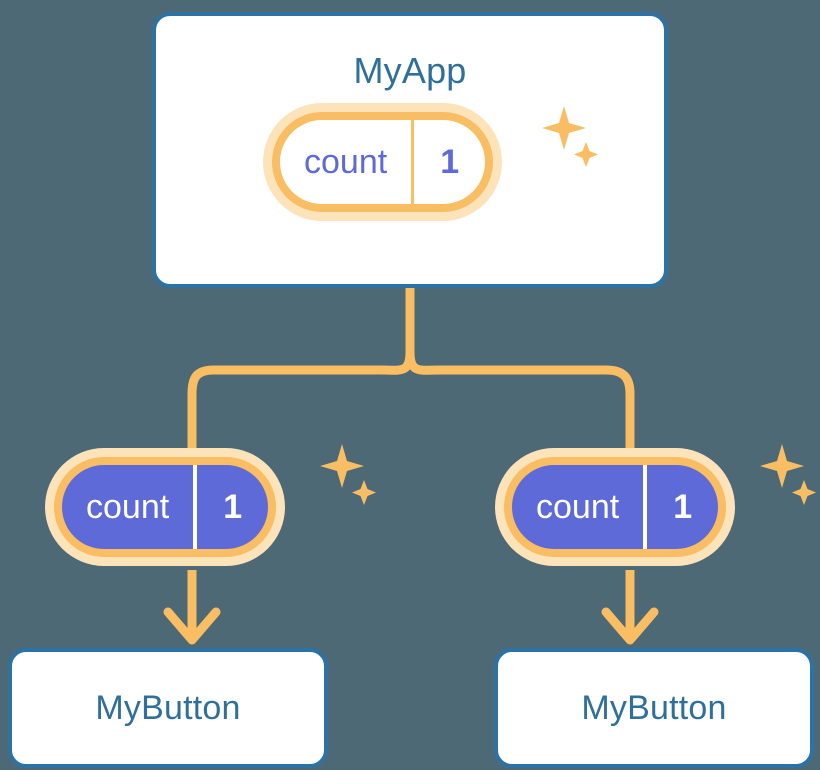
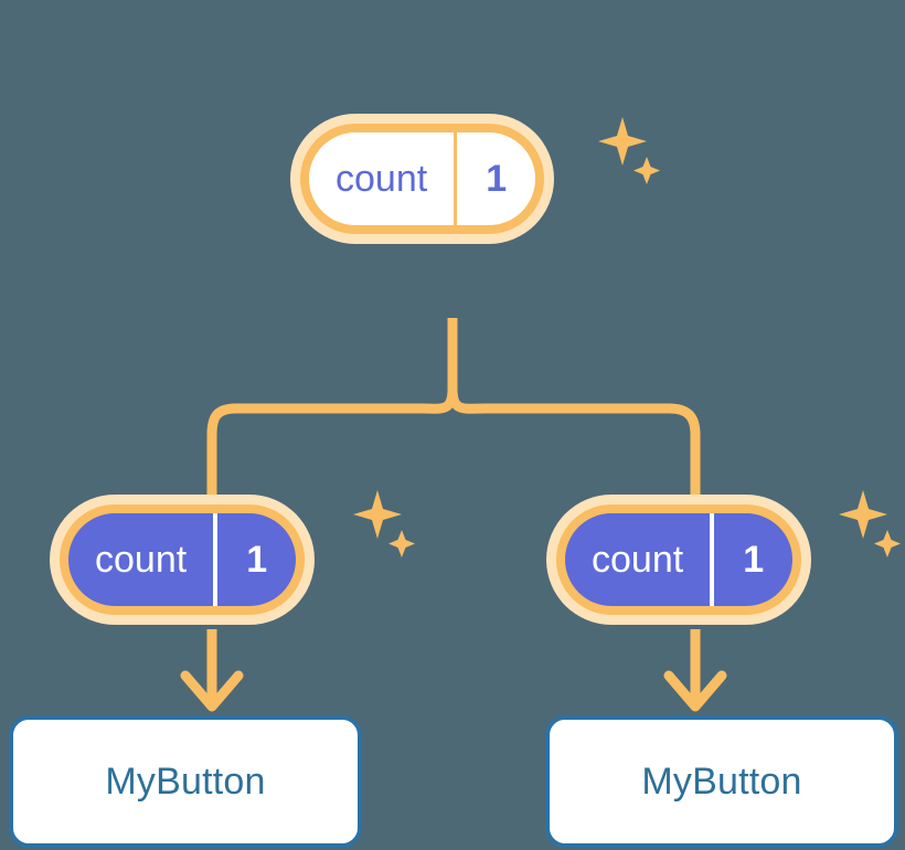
- MyApp
  count
  1
  count
  1
  MyButton
  count
  1
  MyButton
